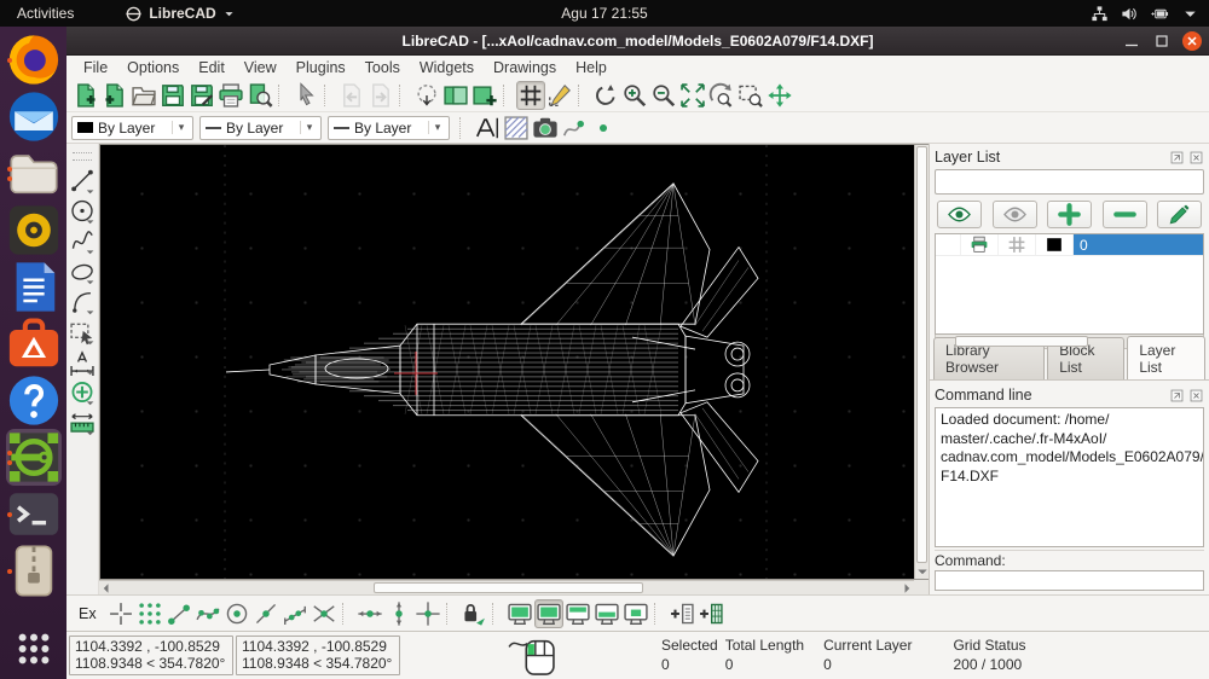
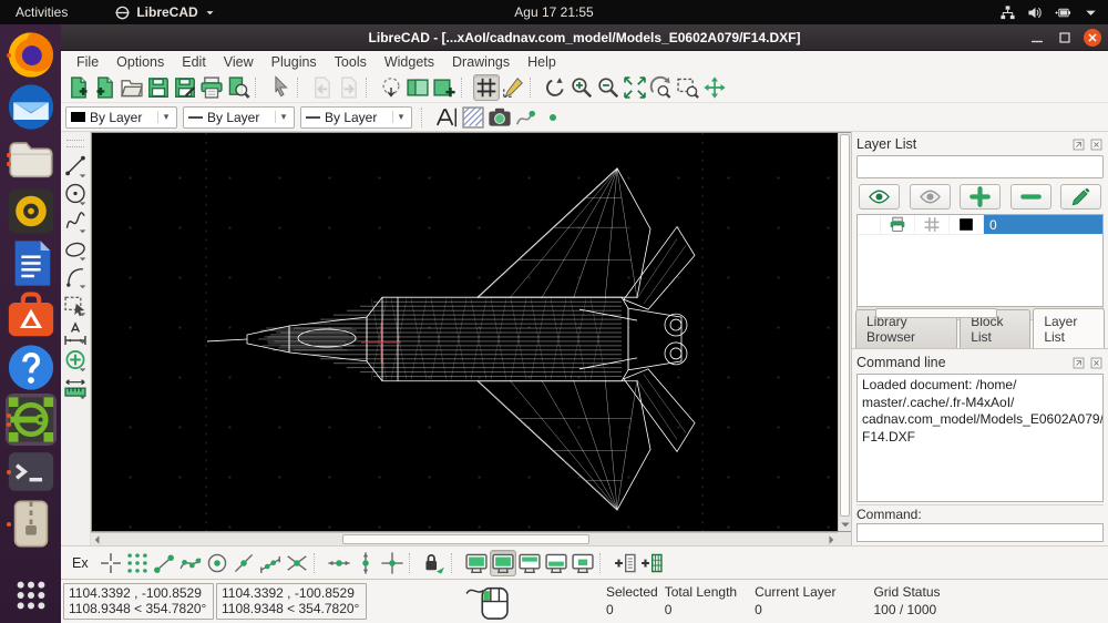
  Activities
  LibreCAD
  Agu 17 21:55
  LibreCAD - [...xAoI/cadnav.com_model/Models_E0602A079/F14.DXF]
  File
  Options
  Edit
  View
  Plugins
  Tools
  Widgets
  Drawings
  Help
  By Layer
  ▾
  By Layer
  ▾
  By Layer
  ▾
  Layer List
  0
  Library Browser
  Block List
  Layer List
  Command line
  Loaded document: /home/
  master/.cache/.fr-M4xAoI/
  cadnav.com_model/Models_E0602A079/
  F14.DXF
  Command:
  Ex
  1104.3392 , -100.8529
  1108.9348 < 354.7820°
  1104.3392 , -100.8529
  1108.9348 < 354.7820°
  Selected
  0
  Total Length
  0
  Current Layer
  0
  Grid Status
- 200 / 1000
+ 100 / 1000
